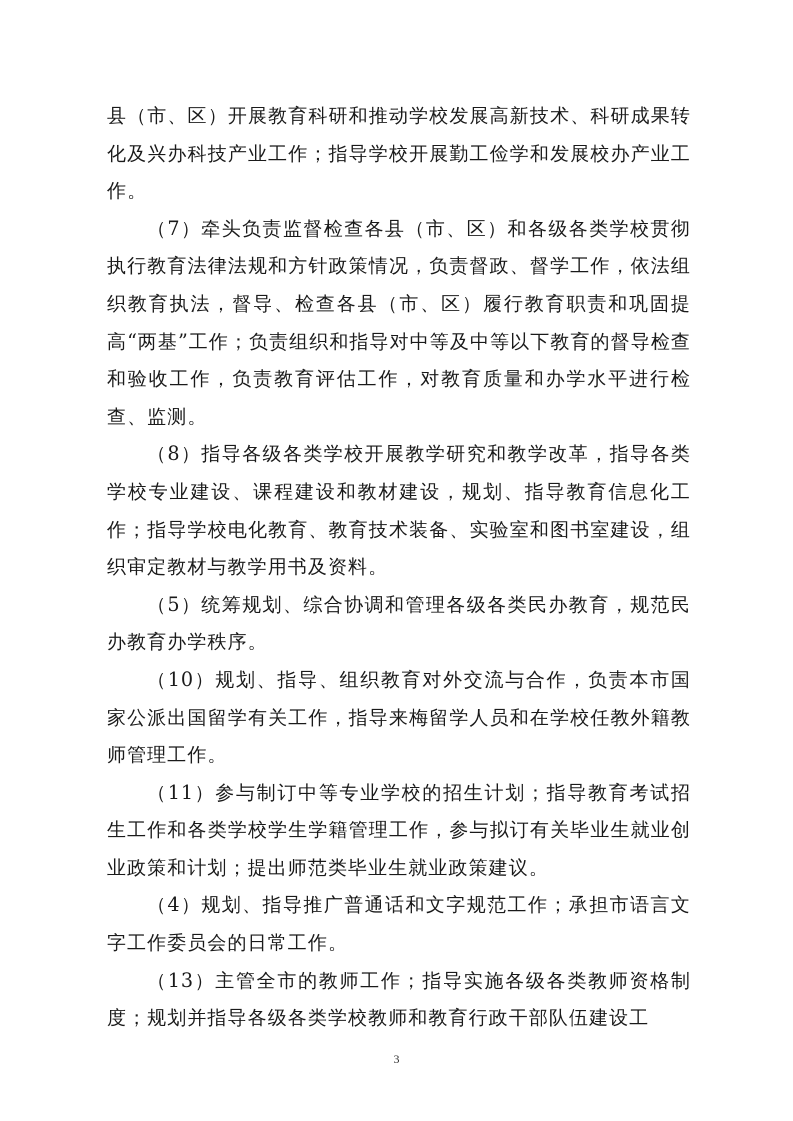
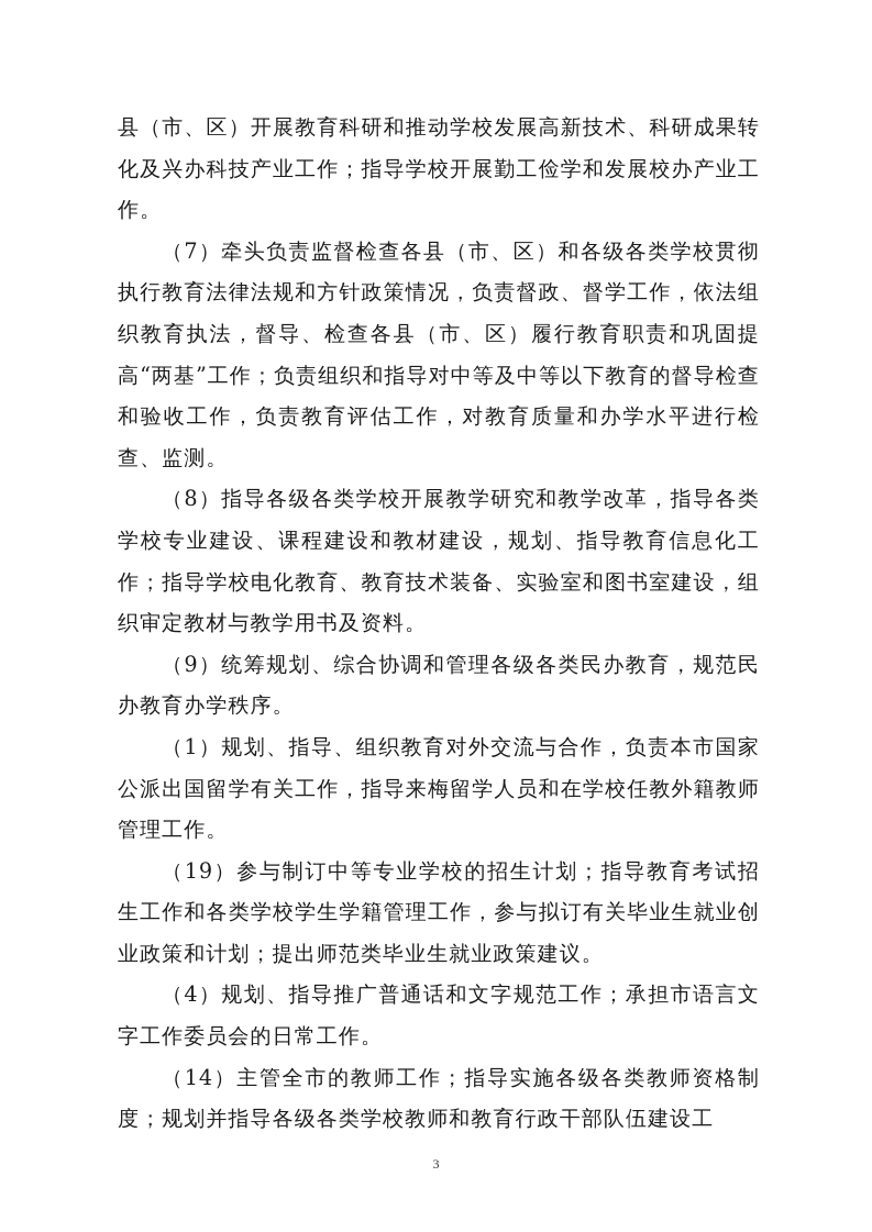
  县（市、区）开展教育科研和推动学校发展高新技术、科研成果转化及兴办科技产业工作；指导学校开展勤工俭学和发展校办产业工作。
  （7）牵头负责监督检查各县（市、区）和各级各类学校贯彻执行教育法律法规和方针政策情况，负责督政、督学工作，依法组织教育执法，督导、检查各县（市、区）履行教育职责和巩固提高“两基”工作；负责组织和指导对中等及中等以下教育的督导检查和验收工作，负责教育评估工作，对教育质量和办学水平进行检查、监测。
  （8）指导各级各类学校开展教学研究和教学改革，指导各类学校专业建设、课程建设和教材建设，规划、指导教育信息化工作；指导学校电化教育、教育技术装备、实验室和图书室建设，组织审定教材与教学用书及资料。
- （5）统筹规划、综合协调和管理各级各类民办教育，规范民办教育办学秩序。
+ （9）统筹规划、综合协调和管理各级各类民办教育，规范民办教育办学秩序。
- （10）规划、指导、组织教育对外交流与合作，负责本市国家公派出国留学有关工作，指导来梅留学人员和在学校任教外籍教师管理工作。
+ （1）规划、指导、组织教育对外交流与合作，负责本市国家公派出国留学有关工作，指导来梅留学人员和在学校任教外籍教师管理工作。
- （11）参与制订中等专业学校的招生计划；指导教育考试招生工作和各类学校学生学籍管理工作，参与拟订有关毕业生就业创业政策和计划；提出师范类毕业生就业政策建议。
+ （19）参与制订中等专业学校的招生计划；指导教育考试招生工作和各类学校学生学籍管理工作，参与拟订有关毕业生就业创业政策和计划；提出师范类毕业生就业政策建议。
  （4）规划、指导推广普通话和文字规范工作；承担市语言文字工作委员会的日常工作。
- （13）主管全市的教师工作；指导实施各级各类教师资格制度；规划并指导各级各类学校教师和教育行政干部队伍建设工
+ （14）主管全市的教师工作；指导实施各级各类教师资格制度；规划并指导各级各类学校教师和教育行政干部队伍建设工
  3
